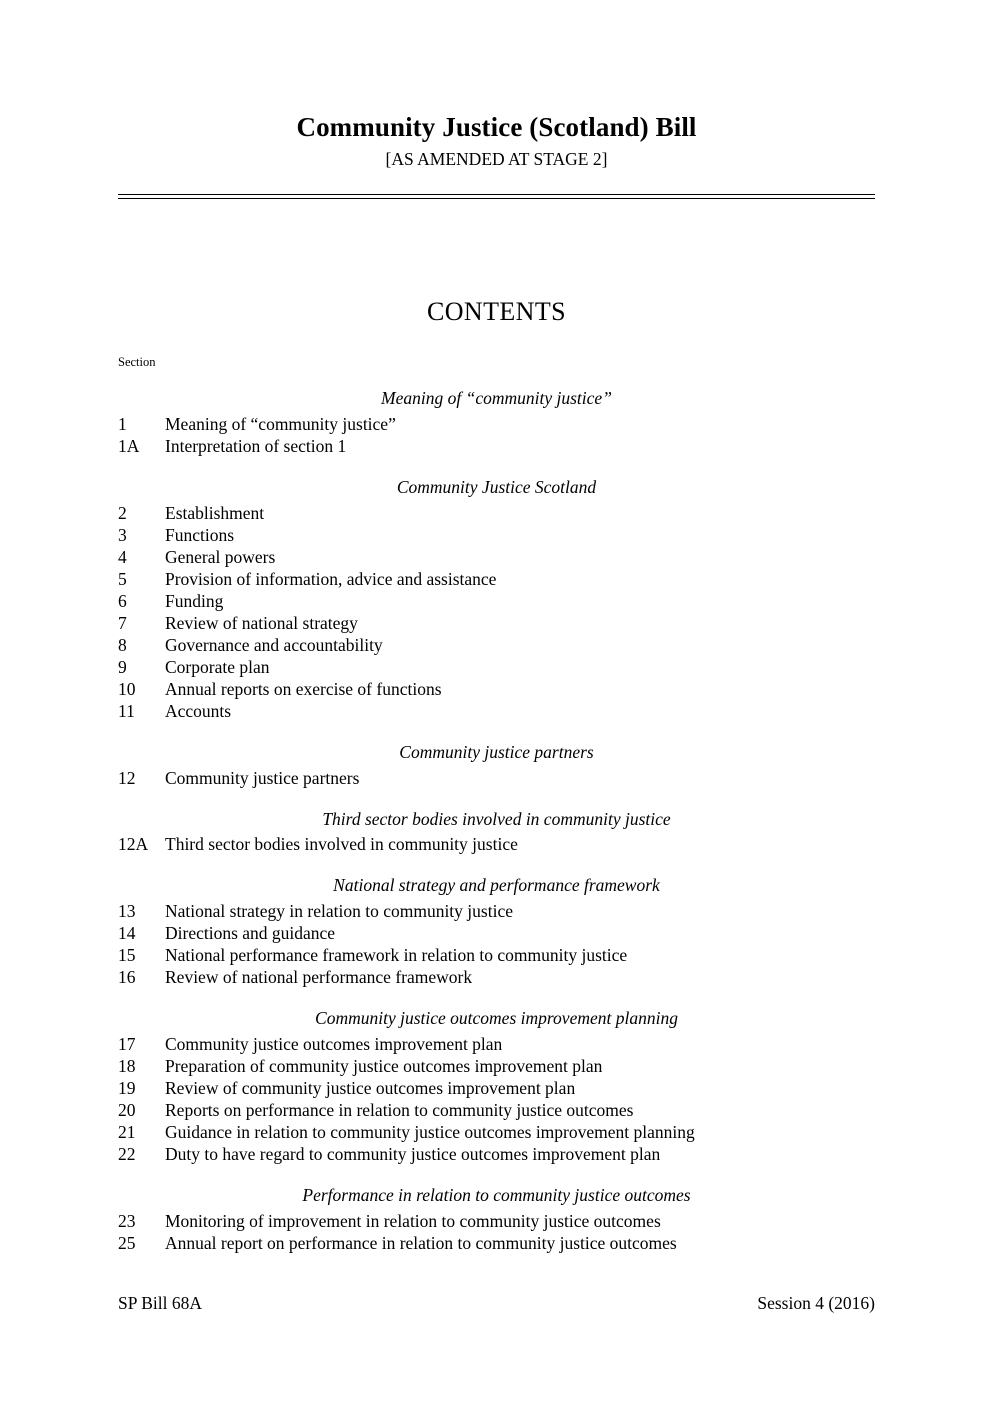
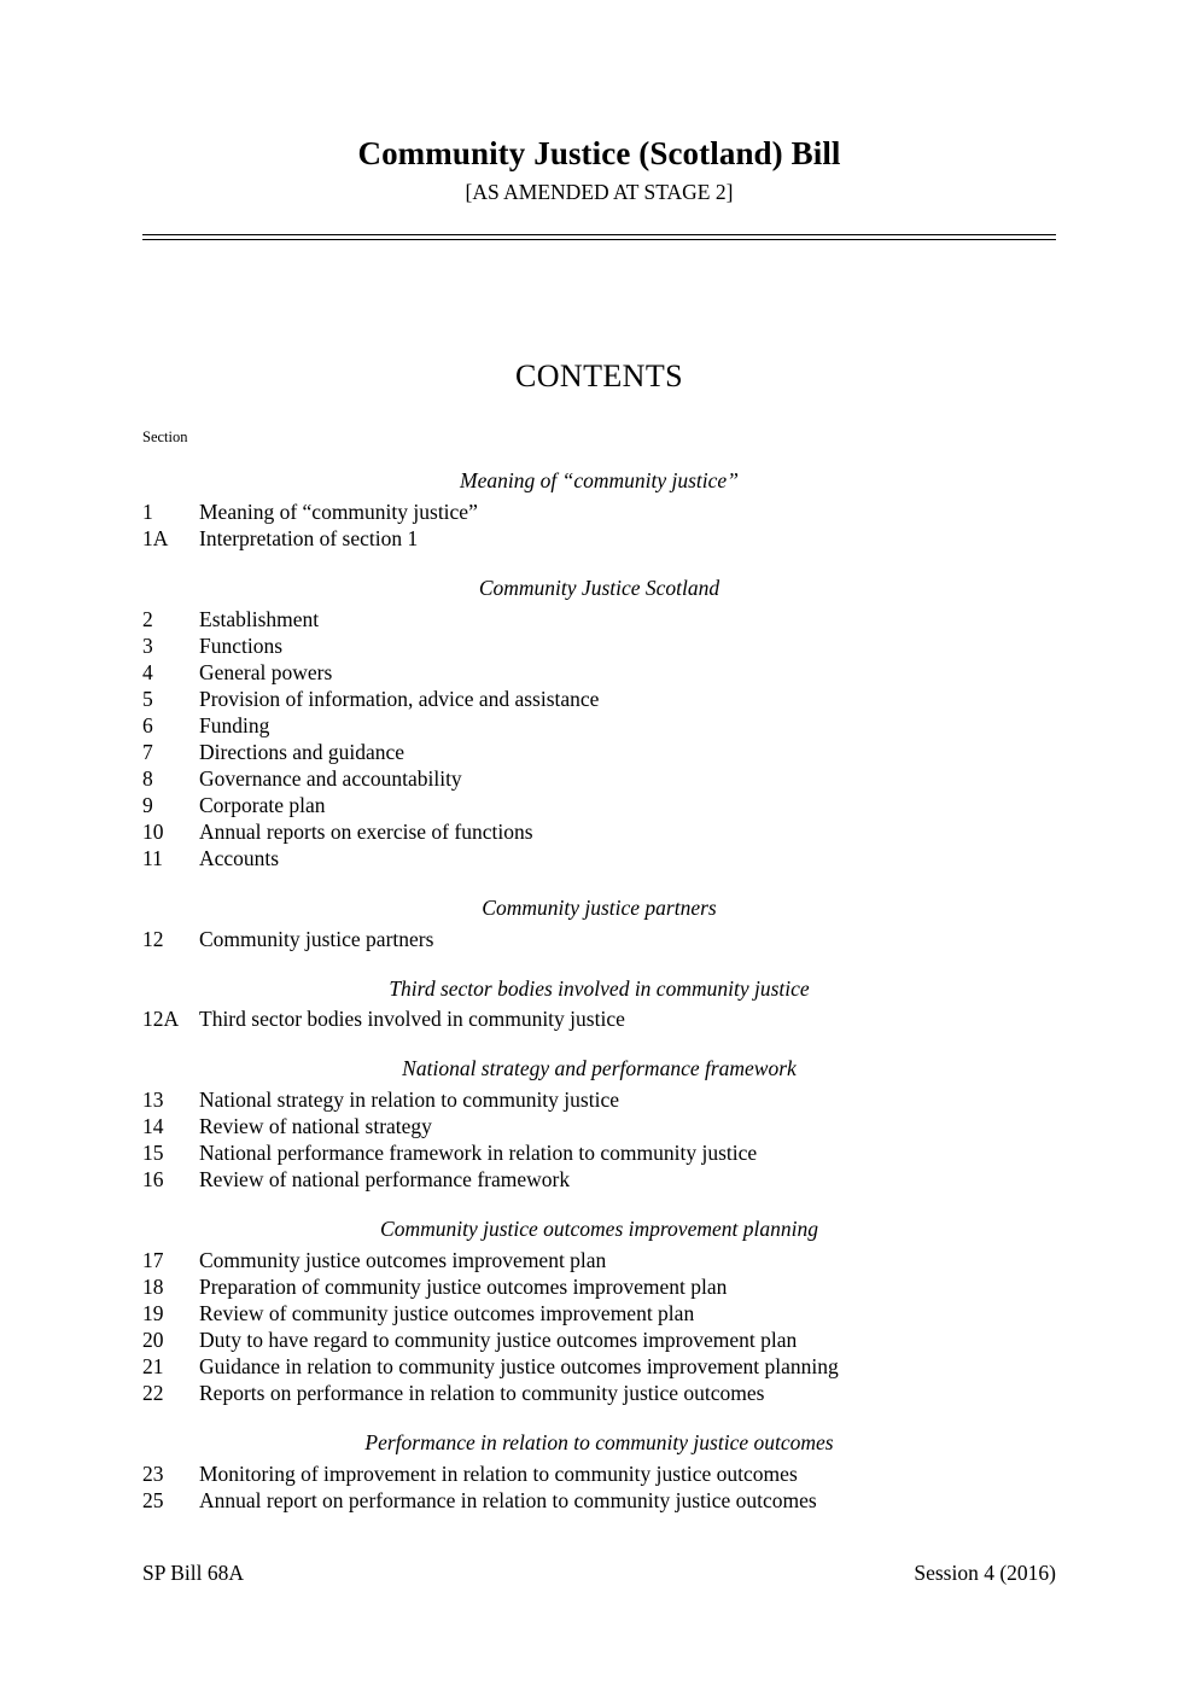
  Community Justice (Scotland) Bill
  [AS AMENDED AT STAGE 2]
  CONTENTS
  Section
  Meaning of “community justice”
  1
  Meaning of “community justice”
  1A
  Interpretation of section 1
  Community Justice Scotland
  2
  Establishment
  3
  Functions
  4
  General powers
  5
  Provision of information, advice and assistance
  6
  Funding
  7
- Review of national strategy
+ Directions and guidance
  8
  Governance and accountability
  9
  Corporate plan
  10
  Annual reports on exercise of functions
  11
  Accounts
  Community justice partners
  12
  Community justice partners
  Third sector bodies involved in community justice
  12A
  Third sector bodies involved in community justice
  National strategy and performance framework
  13
  National strategy in relation to community justice
  14
- Directions and guidance
+ Review of national strategy
  15
  National performance framework in relation to community justice
  16
  Review of national performance framework
  Community justice outcomes improvement planning
  17
  Community justice outcomes improvement plan
  18
  Preparation of community justice outcomes improvement plan
  19
  Review of community justice outcomes improvement plan
  20
- Reports on performance in relation to community justice outcomes
+ Duty to have regard to community justice outcomes improvement plan
  21
  Guidance in relation to community justice outcomes improvement planning
  22
- Duty to have regard to community justice outcomes improvement plan
+ Reports on performance in relation to community justice outcomes
  Performance in relation to community justice outcomes
  23
  Monitoring of improvement in relation to community justice outcomes
  25
  Annual report on performance in relation to community justice outcomes
  SP Bill 68A
  Session 4 (2016)
